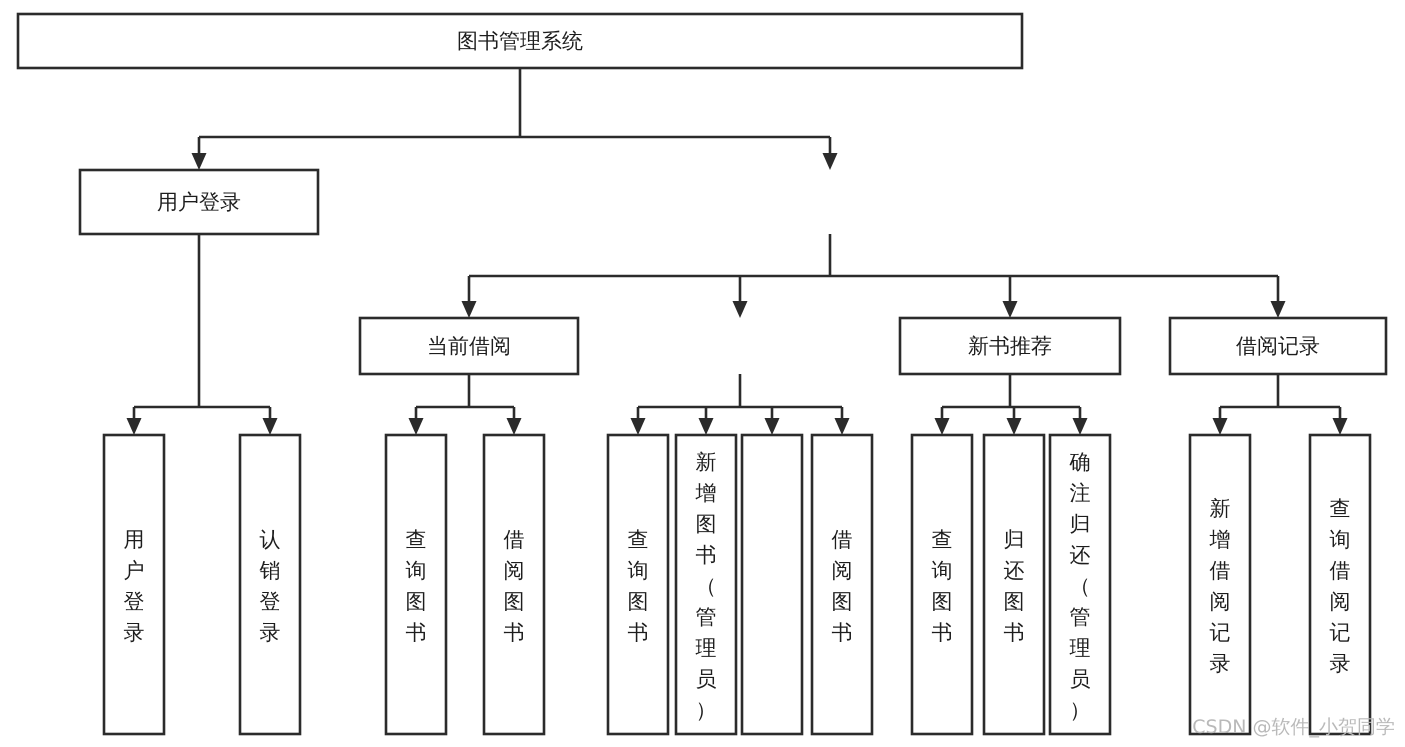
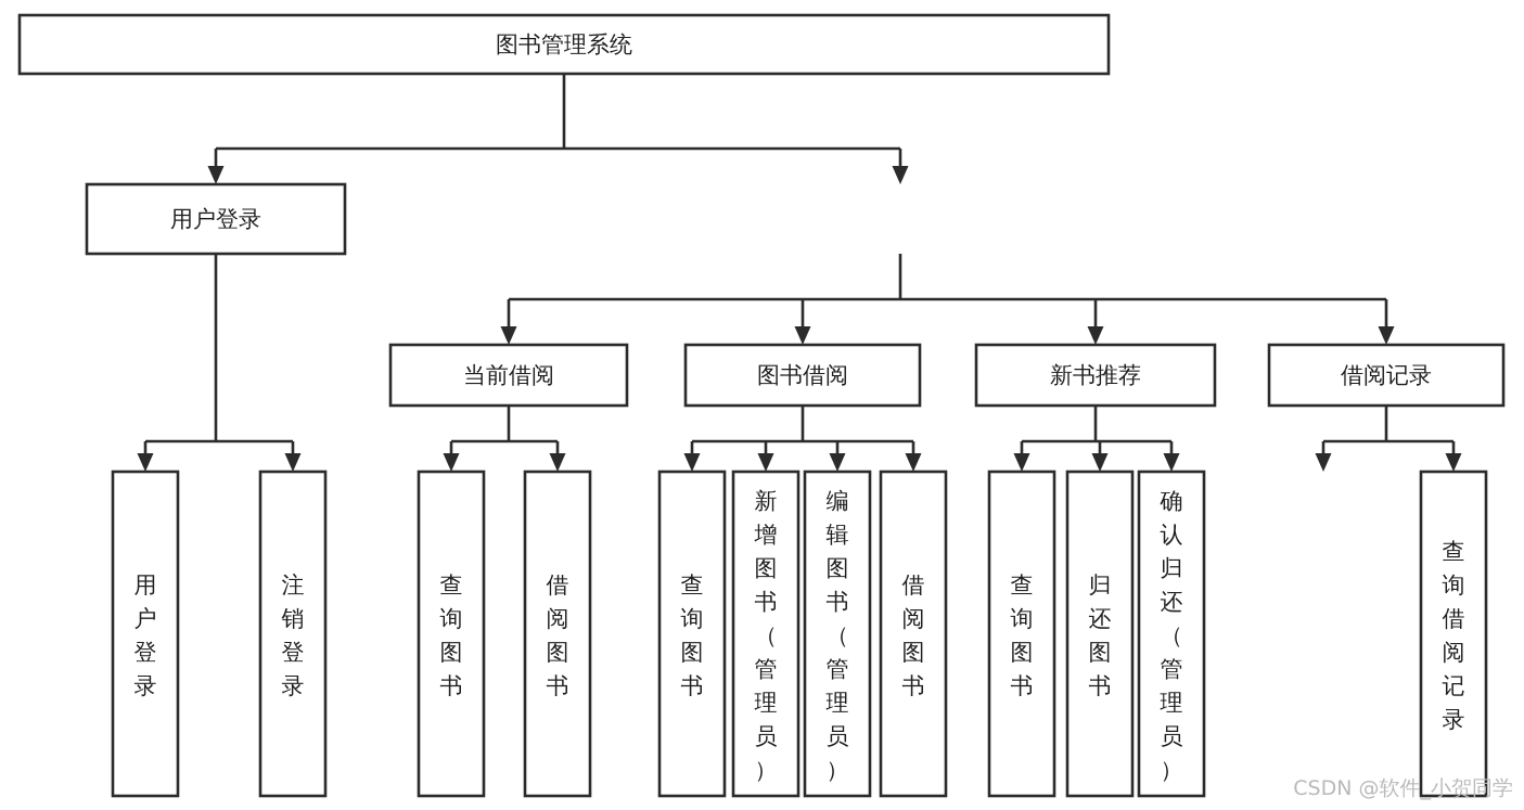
  图书管理系统
  用户登录
  当前借阅
+ 图书借阅
  新书推荐
  借阅记录
  用户登录
- 认销登录
+ 注销登录
  查询图书
  借阅图书
  查询图书
  新增图书（管理员）
+ 编辑图书（管理员）
  借阅图书
  查询图书
  归还图书
- 确注归还（管理员）
+ 确认归还（管理员）
- 新增借阅记录
  查询借阅记录
  CSDN @软件_小贺同学
